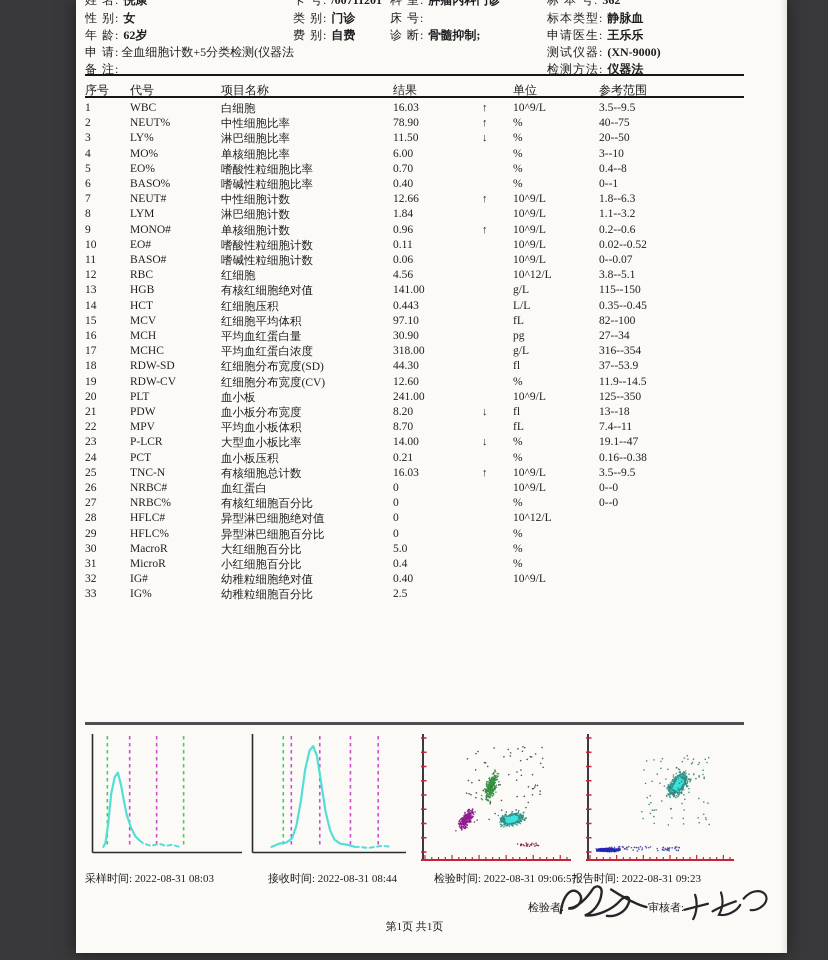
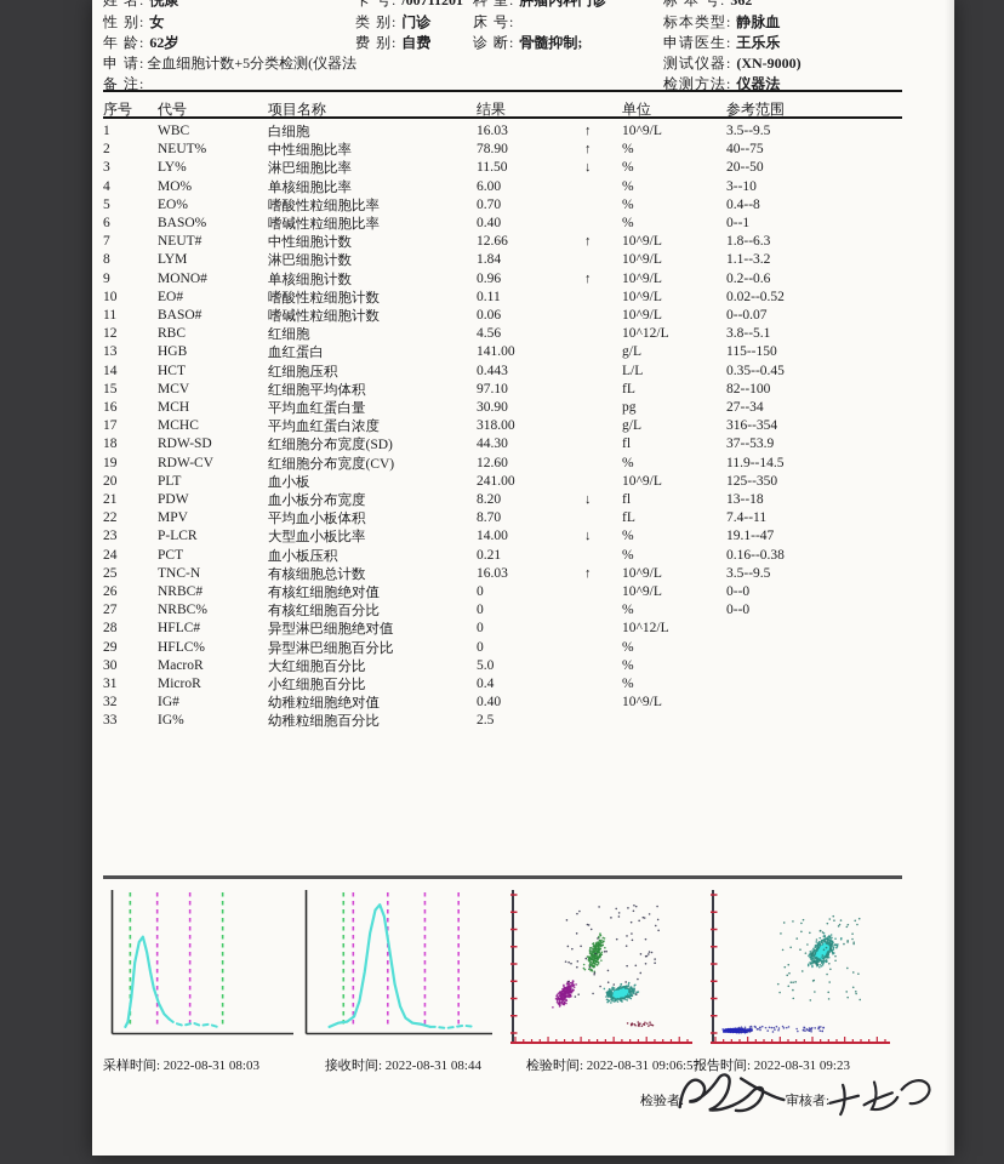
  姓 名: 倪康
  卡 号: /00711201
  科 室: 肿瘤内科门诊
  标 本 号: 362
  性 别: 女
  类 别: 门诊
  床 号:
  标本类型: 静脉血
  年 龄: 62岁
  费 别: 自费
  诊 断: 骨髓抑制;
  申请医生: 王乐乐
  申 请: 全血细胞计数+5分类检测(仪器法
  测试仪器: (XN-9000)
  备 注:
  检测方法: 仪器法
  序号
  代号
  项目名称
  结果
  单位
  参考范围
  1
  WBC
  白细胞
  16.03
  ↑
  10^9/L
  3.5--9.5
  2
  NEUT%
  中性细胞比率
  78.90
  ↑
  %
  40--75
  3
  LY%
  淋巴细胞比率
  11.50
  ↓
  %
  20--50
  4
  MO%
  单核细胞比率
  6.00
  %
  3--10
  5
  EO%
  嗜酸性粒细胞比率
  0.70
  %
  0.4--8
  6
  BASO%
  嗜碱性粒细胞比率
  0.40
  %
  0--1
  7
  NEUT#
  中性细胞计数
  12.66
  ↑
  10^9/L
  1.8--6.3
  8
  LYM
  淋巴细胞计数
  1.84
  10^9/L
  1.1--3.2
  9
  MONO#
  单核细胞计数
  0.96
  ↑
  10^9/L
  0.2--0.6
  10
  EO#
  嗜酸性粒细胞计数
  0.11
  10^9/L
  0.02--0.52
  11
  BASO#
  嗜碱性粒细胞计数
  0.06
  10^9/L
  0--0.07
  12
  RBC
  红细胞
  4.56
  10^12/L
  3.8--5.1
  13
  HGB
- 有核红细胞绝对值
+ 血红蛋白
  141.00
  g/L
  115--150
  14
  HCT
  红细胞压积
  0.443
  L/L
  0.35--0.45
  15
  MCV
  红细胞平均体积
  97.10
  fL
  82--100
  16
  MCH
  平均血红蛋白量
  30.90
  pg
  27--34
  17
  MCHC
  平均血红蛋白浓度
  318.00
  g/L
  316--354
  18
  RDW-SD
  红细胞分布宽度(SD)
  44.30
  fl
  37--53.9
  19
  RDW-CV
  红细胞分布宽度(CV)
  12.60
  %
  11.9--14.5
  20
  PLT
  血小板
  241.00
  10^9/L
  125--350
  21
  PDW
  血小板分布宽度
  8.20
  ↓
  fl
  13--18
  22
  MPV
  平均血小板体积
  8.70
  fL
  7.4--11
  23
  P-LCR
  大型血小板比率
  14.00
  ↓
  %
  19.1--47
  24
  PCT
  血小板压积
  0.21
  %
  0.16--0.38
  25
  TNC-N
  有核细胞总计数
  16.03
  ↑
  10^9/L
  3.5--9.5
  26
  NRBC#
- 血红蛋白
+ 有核红细胞绝对值
  0
  10^9/L
  0--0
  27
  NRBC%
  有核红细胞百分比
  0
  %
  0--0
  28
  HFLC#
  异型淋巴细胞绝对值
  0
  10^12/L
  29
  HFLC%
  异型淋巴细胞百分比
  0
  %
  30
  MacroR
  大红细胞百分比
  5.0
  %
  31
  MicroR
  小红细胞百分比
  0.4
  %
  32
  IG#
  幼稚粒细胞绝对值
  0.40
  10^9/L
  33
  IG%
  幼稚粒细胞百分比
  2.5
  采样时间: 2022-08-31 08:03
  接收时间: 2022-08-31 08:44
  检验时间: 2022-08-31 09:06:57
  报告时间: 2022-08-31 09:23
  检验者
  审核者:
- 第1页 共1页
